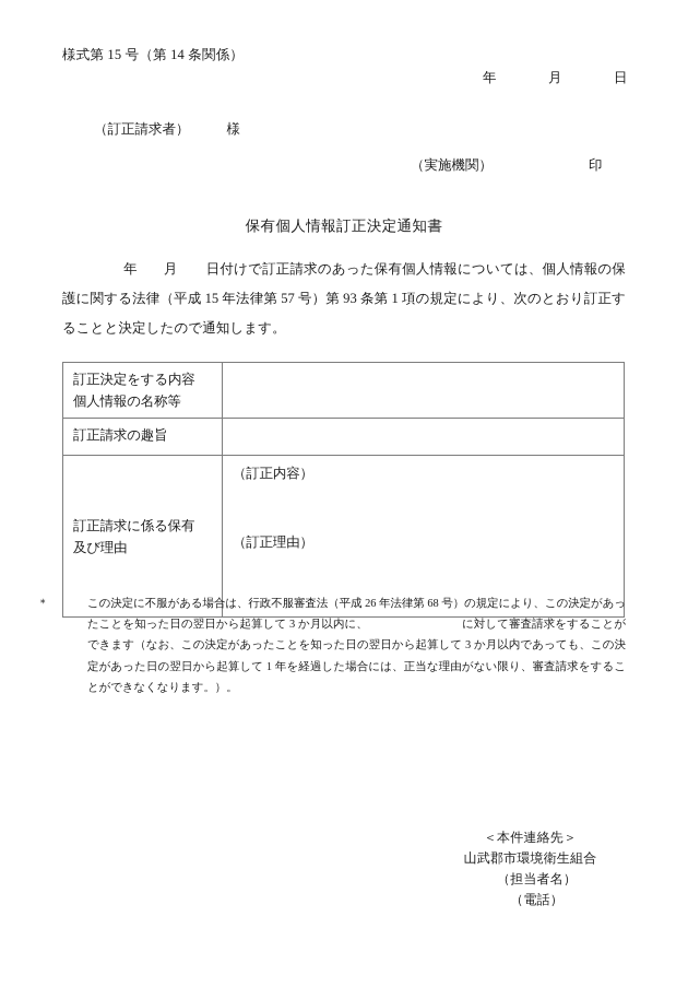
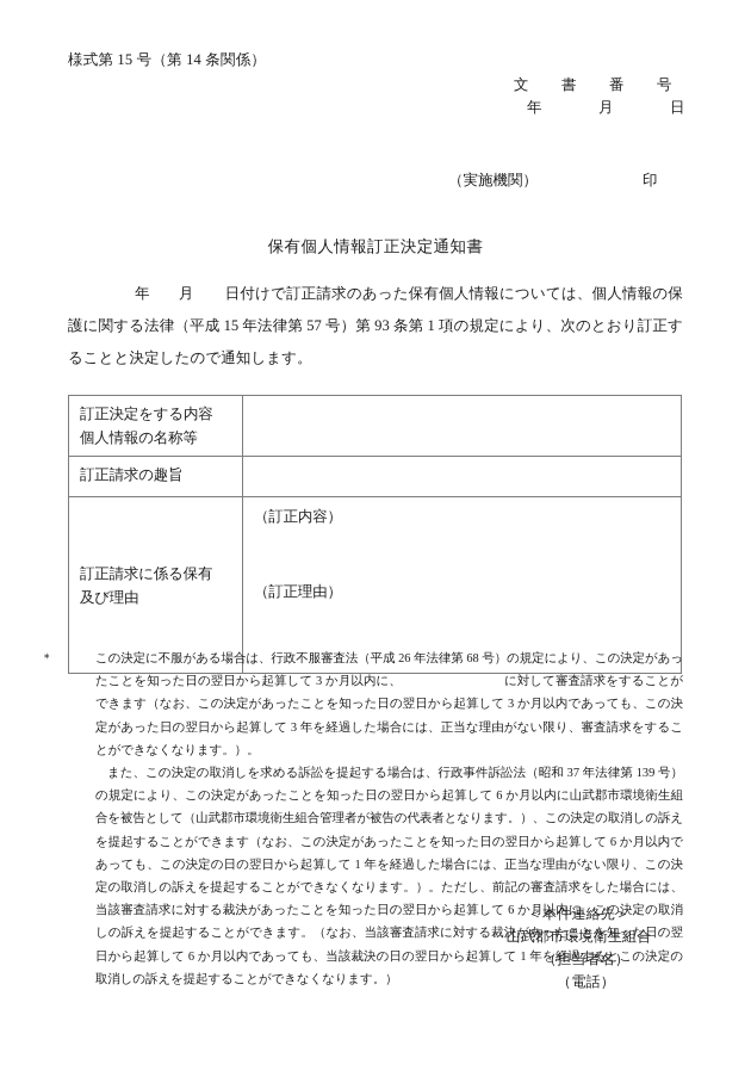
  様式第 15 号（第 14 条関係）
+ 文 書 番 号
  年 月 日
- （訂正請求者） 様
  （実施機関） 印
  保有個人情報訂正決定通知書
  年 月 日付けで訂正請求のあった保有個人情報については、個人情報の保護に関する法律（平成 15 年法律第 57 号）第 93 条第 1 項の規定により、次のとおり訂正することと決定したので通知します。
  訂正決定をする内容 個人情報の名称等
  訂正請求の趣旨
  訂正請求に係る保有 及び理由	（訂正内容） （訂正理由）
- ＊ この決定に不服がある場合は、行政不服審査法（平成 26 年法律第 68 号）の規定により、この決定があったことを知った日の翌日から起算して 3 か月以内に、 に対して審査請求をすることができます（なお、この決定があったことを知った日の翌日から起算して 3 か月以内であっても、この決定があった日の翌日から起算して 1 年を経過した場合には、正当な理由がない限り、審査請求をすることができなくなります。）。
+ ＊ この決定に不服がある場合は、行政不服審査法（平成 26 年法律第 68 号）の規定により、この決定があったことを知った日の翌日から起算して 3 か月以内に、 に対して審査請求をすることができます（なお、この決定があったことを知った日の翌日から起算して 3 か月以内であっても、この決定があった日の翌日から起算して 3 年を経過した場合には、正当な理由がない限り、審査請求をすることができなくなります。）。
+ また、この決定の取消しを求める訴訟を提起する場合は、行政事件訴訟法（昭和 37 年法律第 139 号）の規定により、この決定があったことを知った日の翌日から起算して 6 か月以内に山武郡市環境衛生組合を被告として（山武郡市環境衛生組合管理者が被告の代表者となります。）、この決定の取消しの訴えを提起することができます（なお、この決定があったことを知った日の翌日から起算して 6 か月以内であっても、この決定の日の翌日から起算して 1 年を経過した場合には、正当な理由がない限り、この決定の取消しの訴えを提起することができなくなります。）。ただし、前記の審査請求をした場合には、当該審査請求に対する裁決があったことを知った日の翌日から起算して 6 か月以内に、この決定の取消しの訴えを提起することができます。（なお、当該審査請求に対する裁決があったことを知った日の翌日から起算して 6 か月以内であっても、当該裁決の日の翌日から起算して 1 年を経過するとこの決定の取消しの訴えを提起することができなくなります。）
  ＜本件連絡先＞
  山武郡市環境衛生組合
  （担当者名）
  （電話）
